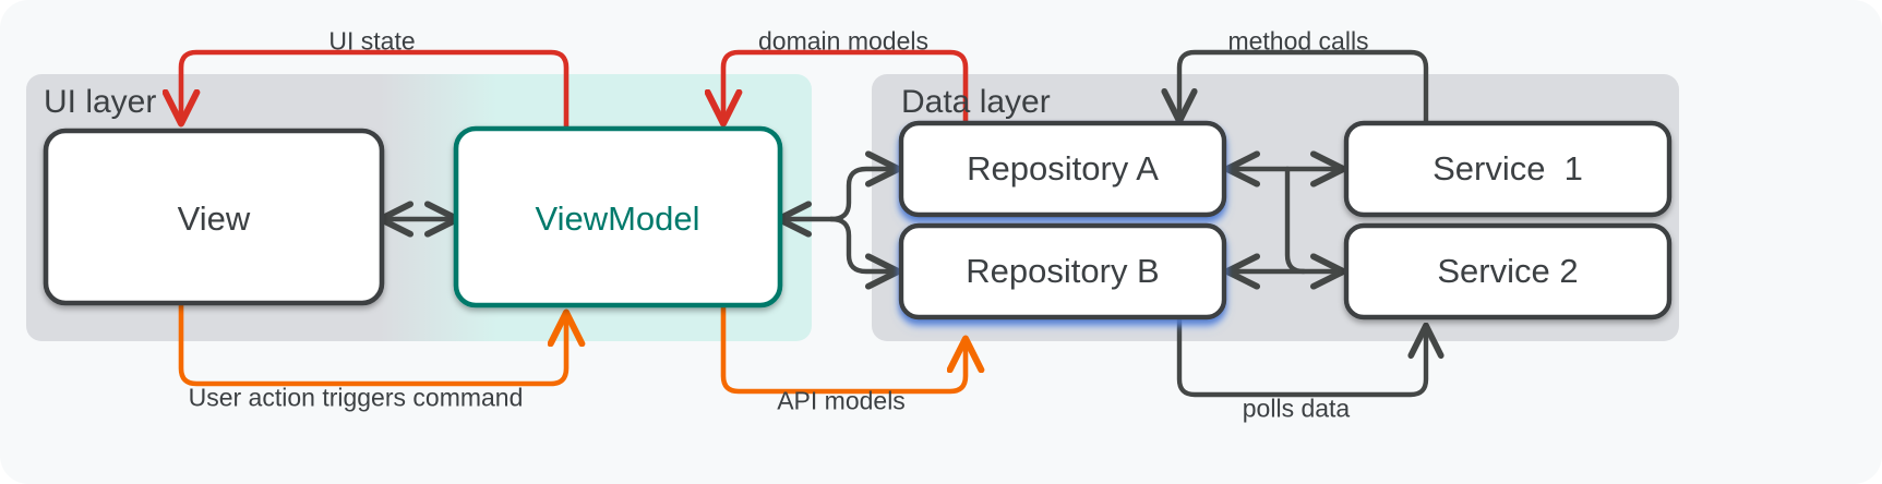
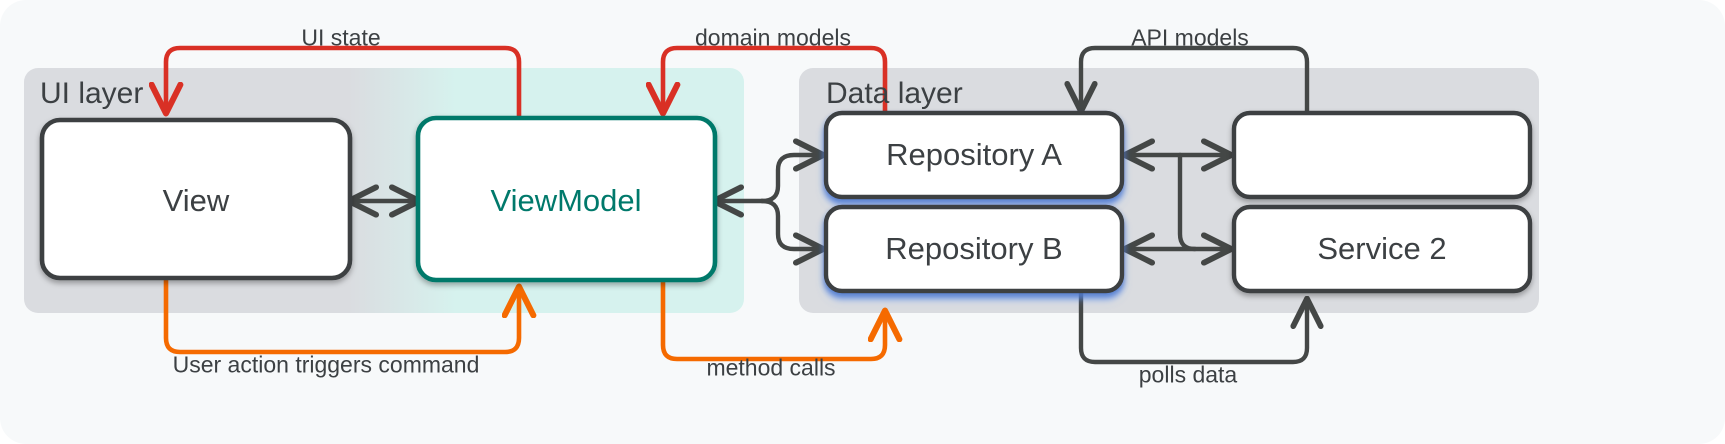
  UI layer
  Data layer
  View
  ViewModel
  Repository A
  Repository B
- Service 1
  Service 2
  UI state
  domain models
- method calls
+ API models
  User action triggers command
- API models
+ method calls
  polls data
